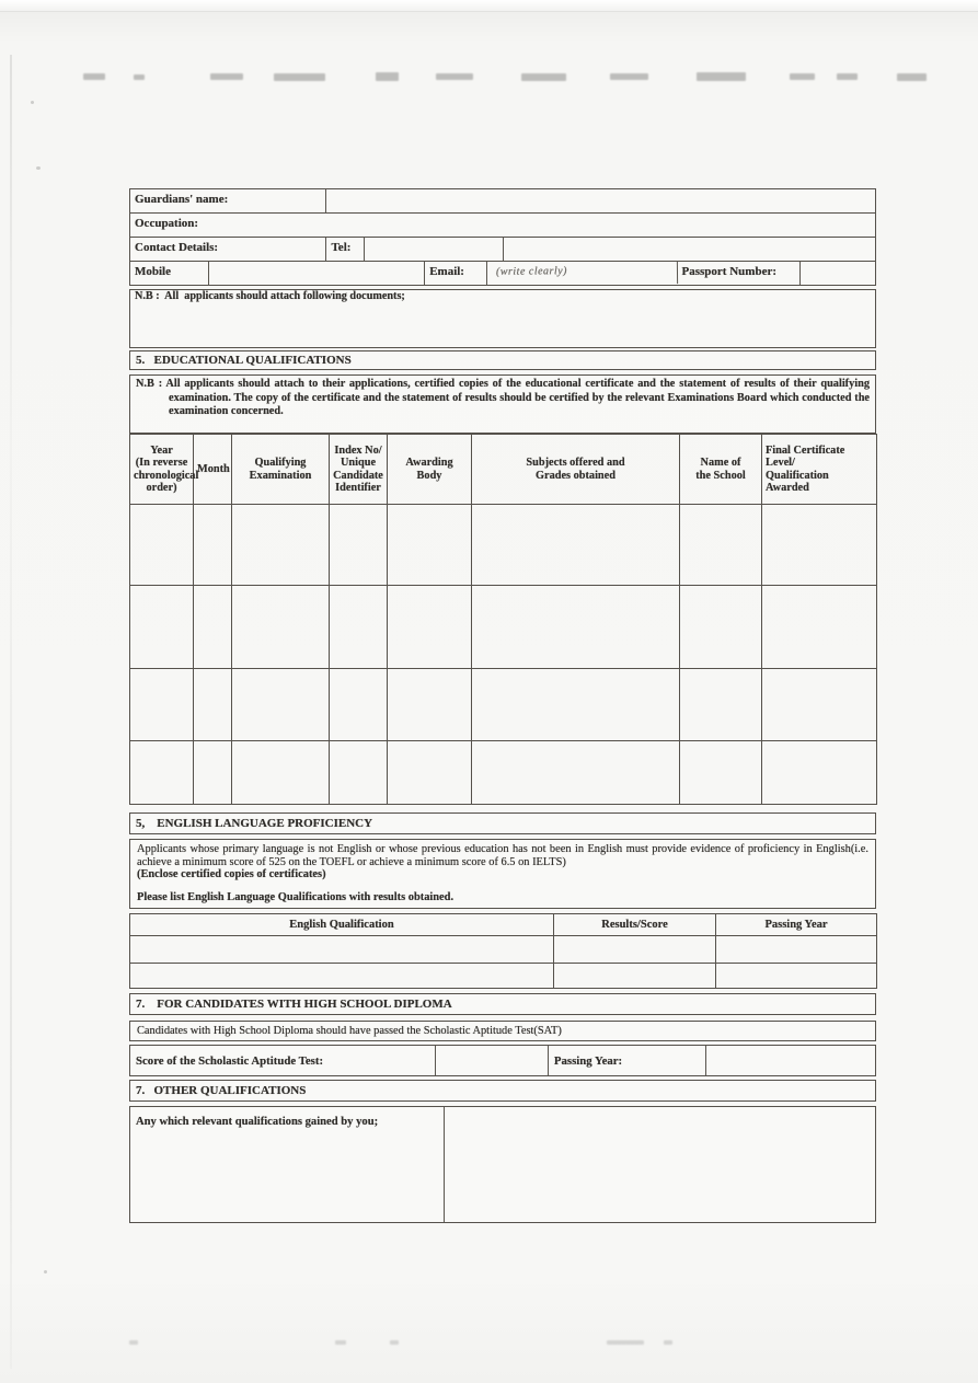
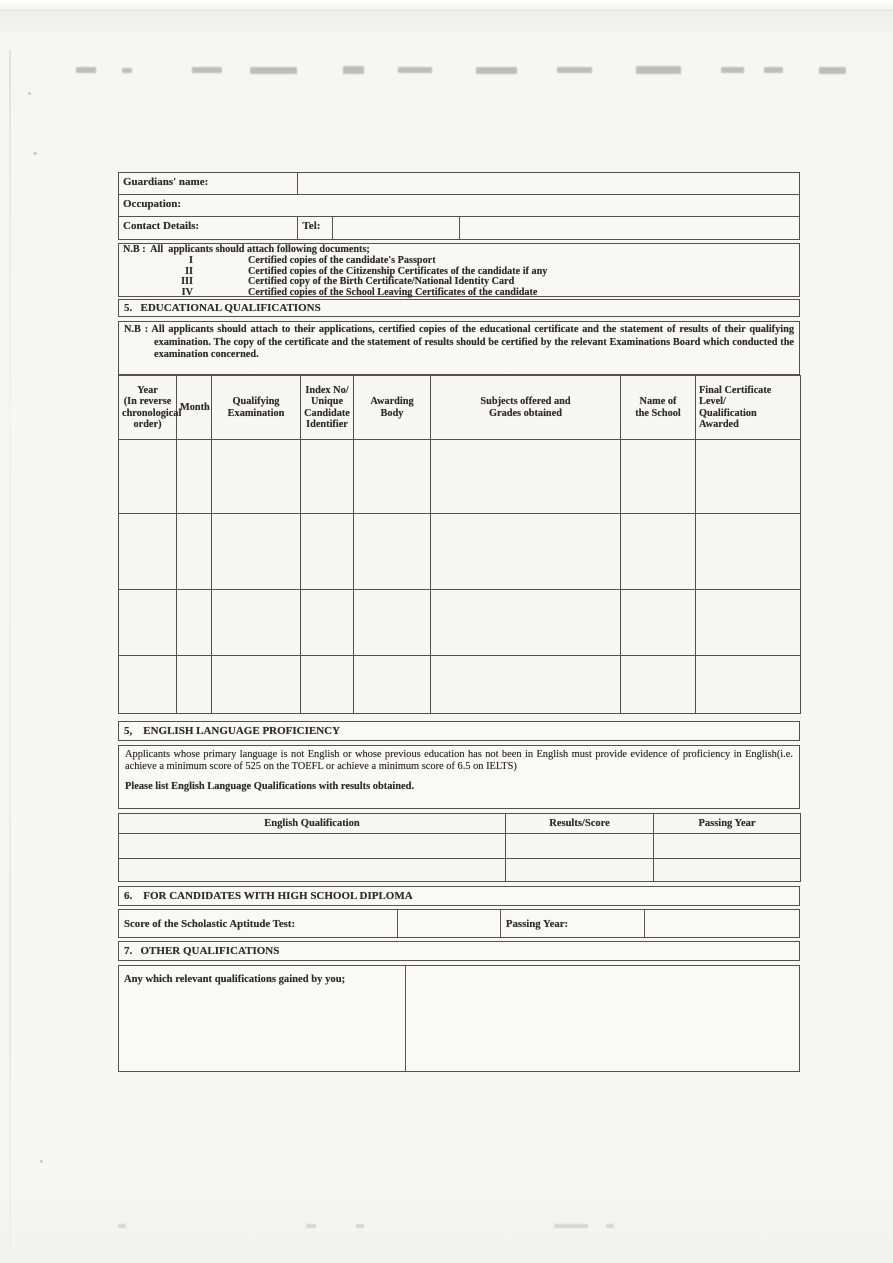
  Guardians' name:
  Occupation:
  Contact Details:
  Tel:
- Mobile
- Email:
- (write clearly)
- Passport Number:
  N.B : All applicants should attach following documents;
+ I
+ Certified copies of the candidate's Passport
+ II
+ Certified copies of the Citizenship Certificates of the candidate if any
+ III
+ Certified copy of the Birth Certificate/National Identity Card
+ IV
+ Certified copies of the School Leaving Certificates of the candidate
  5. EDUCATIONAL QUALIFICATIONS
  N.B : All applicants should attach to their applications, certified copies of the educational certificate and the statement of results of their qualifying examination. The copy of the certificate and the statement of results should be certified by the relevant Examinations Board which conducted the examination concerned.
  Year (In reverse chronologica order)	Month	Qualifying Examination	Index No/ Unique Candidate Identifier	Awarding Body	Subjects offered and Grades obtained	Name of the School	Final Certificate Level/ Qualification Awarded
  5, ENGLISH LANGUAGE PROFICIENCY
  Applicants whose primary language is not English or whose previous education has not been in English must provide evidence of proficiency in English(i.e. achieve a minimum score of 525 on the TOEFL or achieve a minimum score of 6.5 on IELTS)
- (Enclose certified copies of certificates)
  Please list English Language Qualifications with results obtained.
  English Qualification	Results/Score	Passing Year
- 7. FOR CANDIDATES WITH HIGH SCHOOL DIPLOMA
+ 6. FOR CANDIDATES WITH HIGH SCHOOL DIPLOMA
- Candidates with High School Diploma should have passed the Scholastic Aptitude Test(SAT)
  Score of the Scholastic Aptitude Test:
  Passing Year:
  7. OTHER QUALIFICATIONS
  Any which relevant qualifications gained by you;
